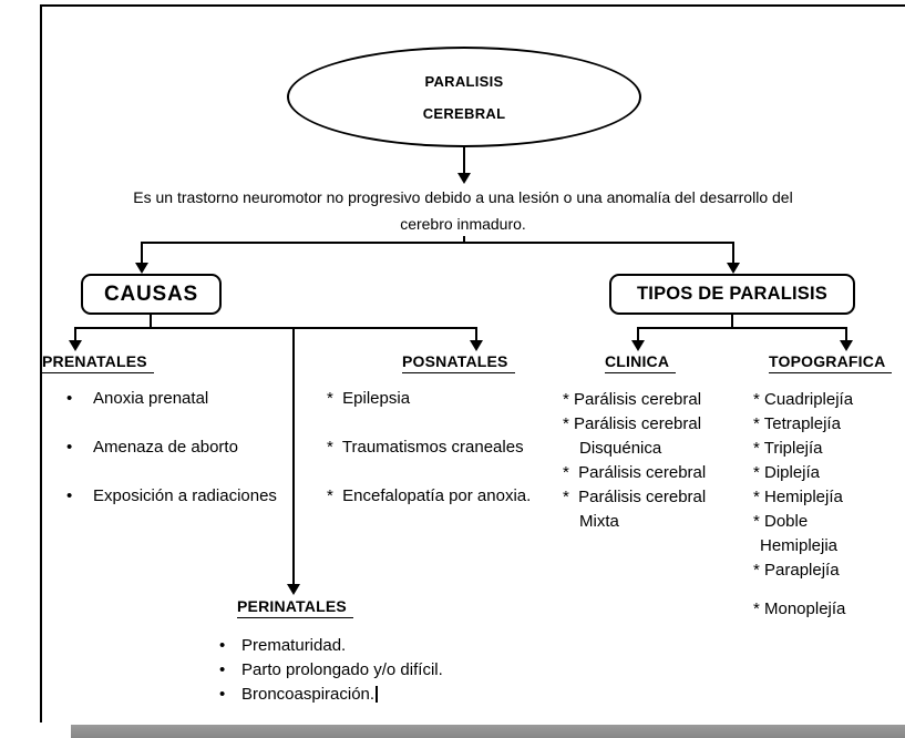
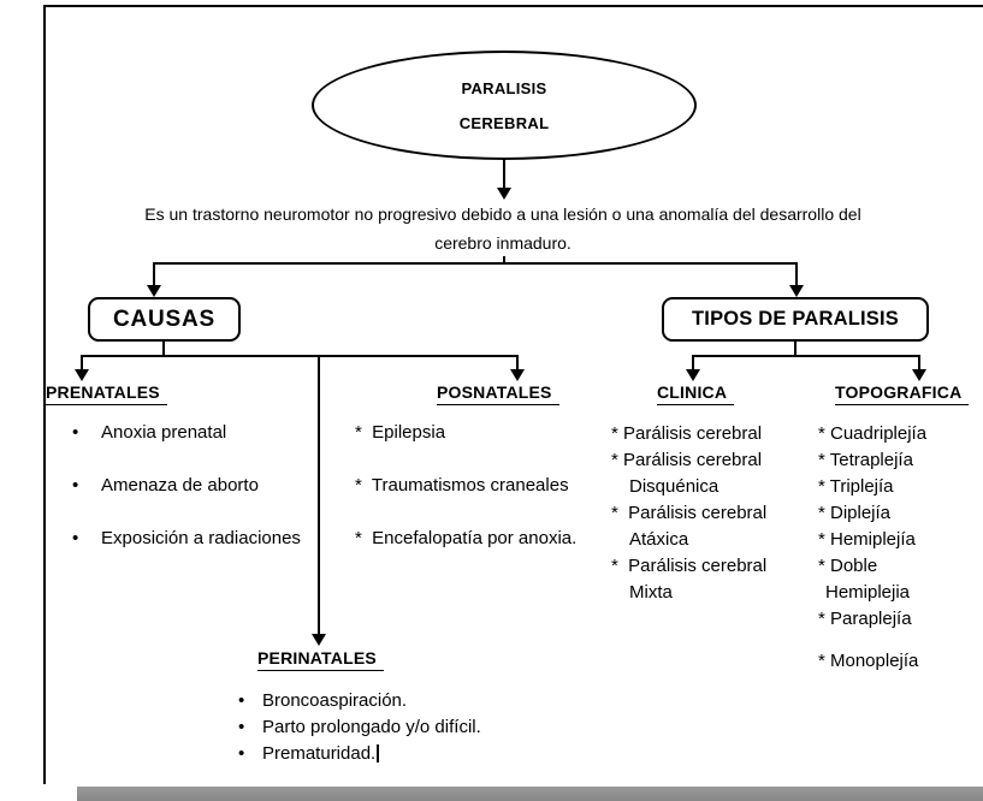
  PARALISIS
  CEREBRAL
  Es un trastorno neuromotor no progresivo debido a una lesión o una anomalía del desarrollo del
  cerebro inmaduro.
  CAUSAS
  TIPOS DE PARALISIS
  PRENATALES
  POSNATALES
  CLINICA
  TOPOGRAFICA
  PERINATALES
  •
  Anoxia prenatal
  •
  Amenaza de aborto
  •
  Exposición a radiaciones
  * Epilepsia
  * Traumatismos craneales
  * Encefalopatía por anoxia.
  * Parálisis cerebral
  * Parálisis cerebral
  Disquénica
  * Parálisis cerebral
+ Atáxica
  * Parálisis cerebral
  Mixta
  * Cuadriplejía
  * Tetraplejía
  * Triplejía
  * Diplejía
  * Hemiplejía
  * Doble
  Hemiplejia
  * Paraplejía
  * Monoplejía
  •
- Prematuridad.
+ Broncoaspiración.
  •
  Parto prolongado y/o difícil.
  •
- Broncoaspiración.
+ Prematuridad.
